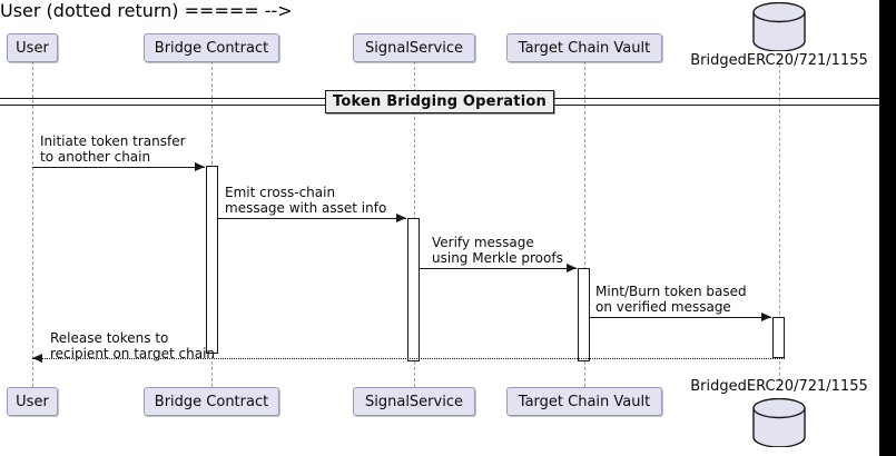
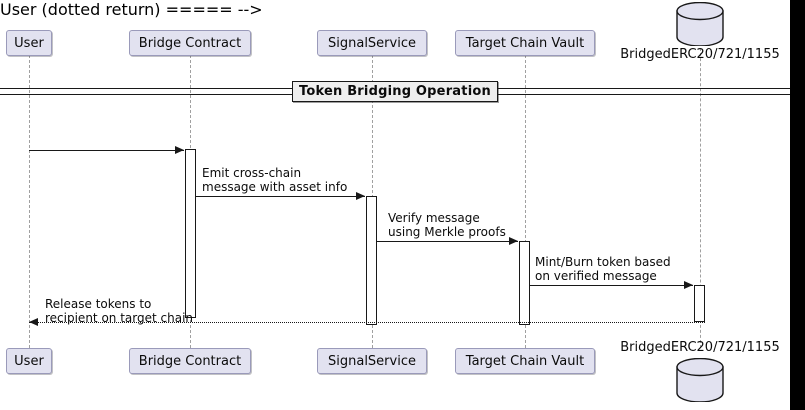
  User
  Bridge Contract
  SignalService
  Target Chain Vault
  BridgedERC20/721/1155
  Token Bridging Operation
- Initiate token transfer
- to another chain
  Emit cross-chain
  message with asset info
  Verify message
  using Merkle proofs
  Mint/Burn token based
  on verified message
  User (dotted return) ===== -->
  Release tokens to
  recipient on target chain
  User
  Bridge Contract
  SignalService
  Target Chain Vault
  BridgedERC20/721/1155
